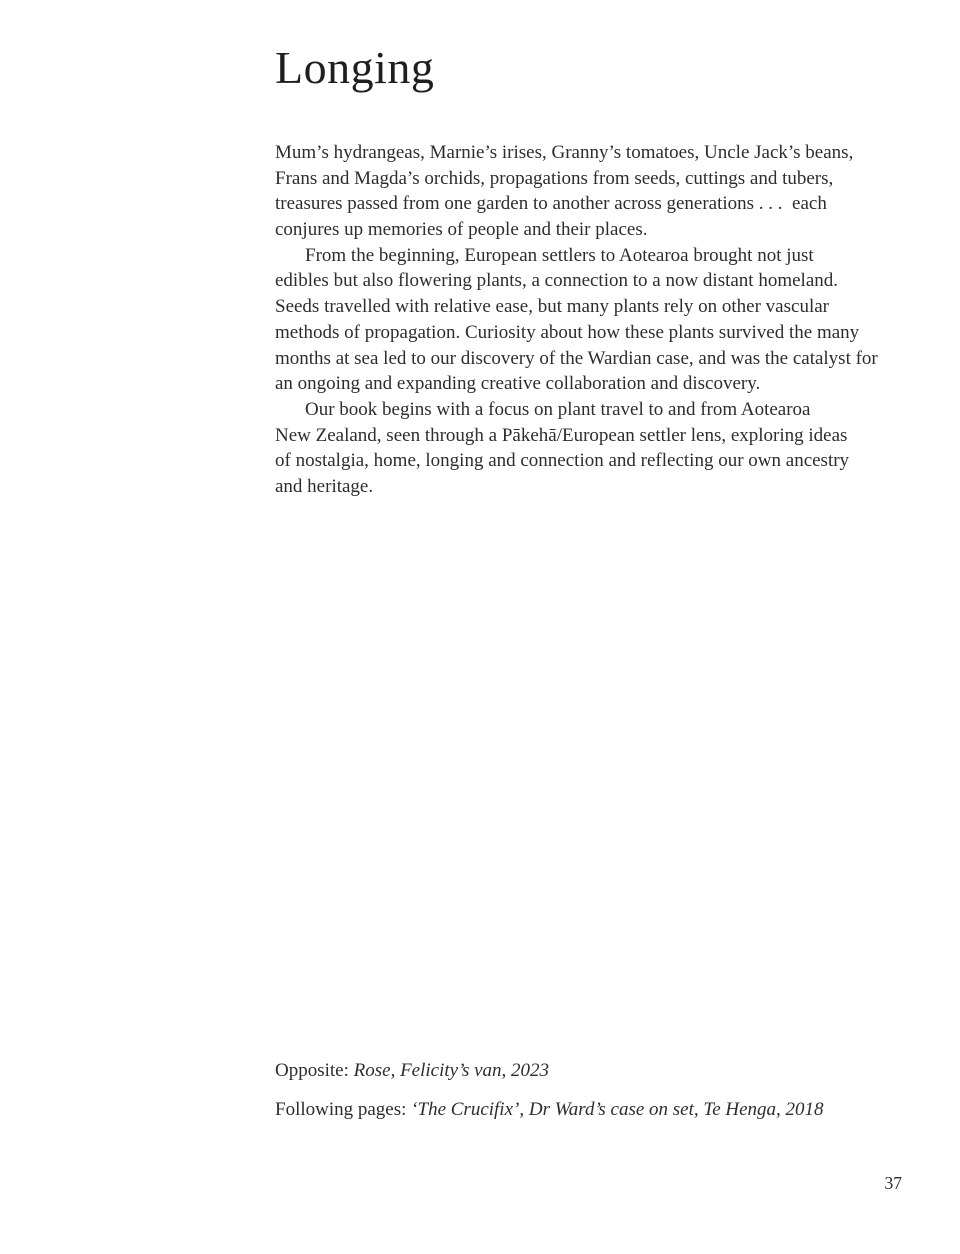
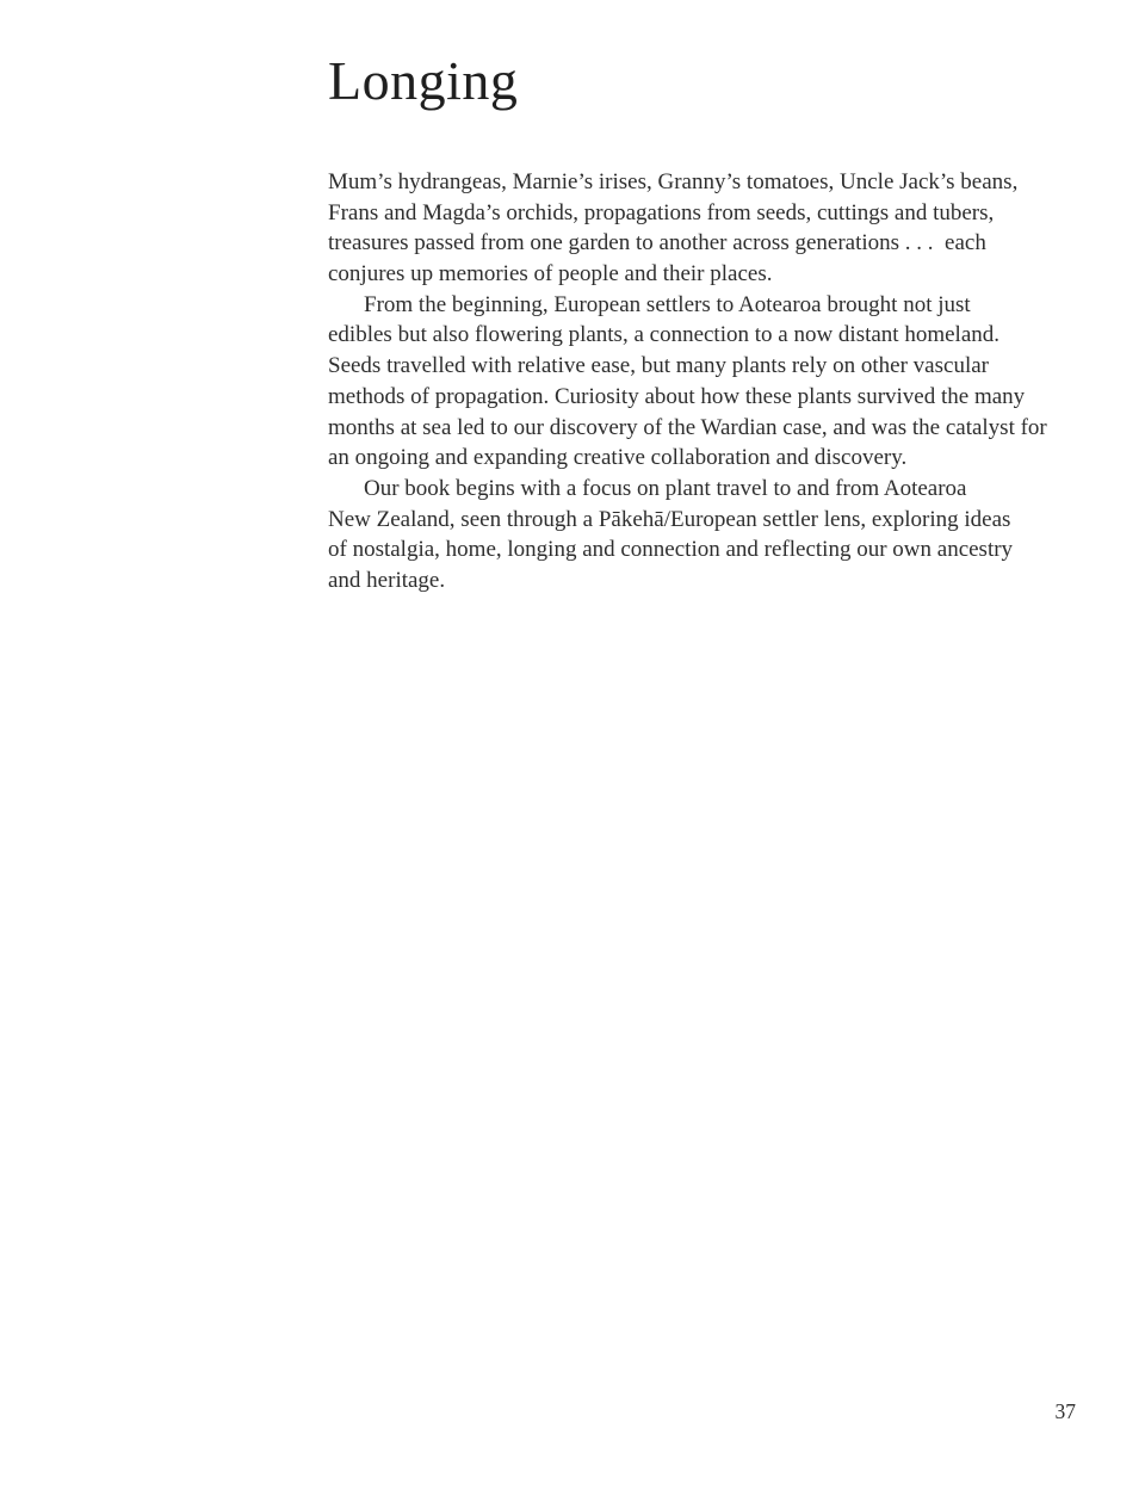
  Longing
  Mum’s hydrangeas, Marnie’s irises, Granny’s tomatoes, Uncle Jack’s beans,
  Frans and Magda’s orchids, propagations from seeds, cuttings and tubers,
  treasures passed from one garden to another across generations . . . each
  conjures up memories of people and their places.
  From the beginning, European settlers to Aotearoa brought not just
  edibles but also flowering plants, a connection to a now distant homeland.
  Seeds travelled with relative ease, but many plants rely on other vascular
  methods of propagation. Curiosity about how these plants survived the many
  months at sea led to our discovery of the Wardian case, and was the catalyst for
  an ongoing and expanding creative collaboration and discovery.
  Our book begins with a focus on plant travel to and from Aotearoa
  New Zealand, seen through a Pākehā/European settler lens, exploring ideas
  of nostalgia, home, longing and connection and reflecting our own ancestry
  and heritage.
- Opposite: Rose, Felicity’s van, 2023
- Following pages: ‘The Crucifix’, Dr Ward’s case on set, Te Henga, 2018
  37
